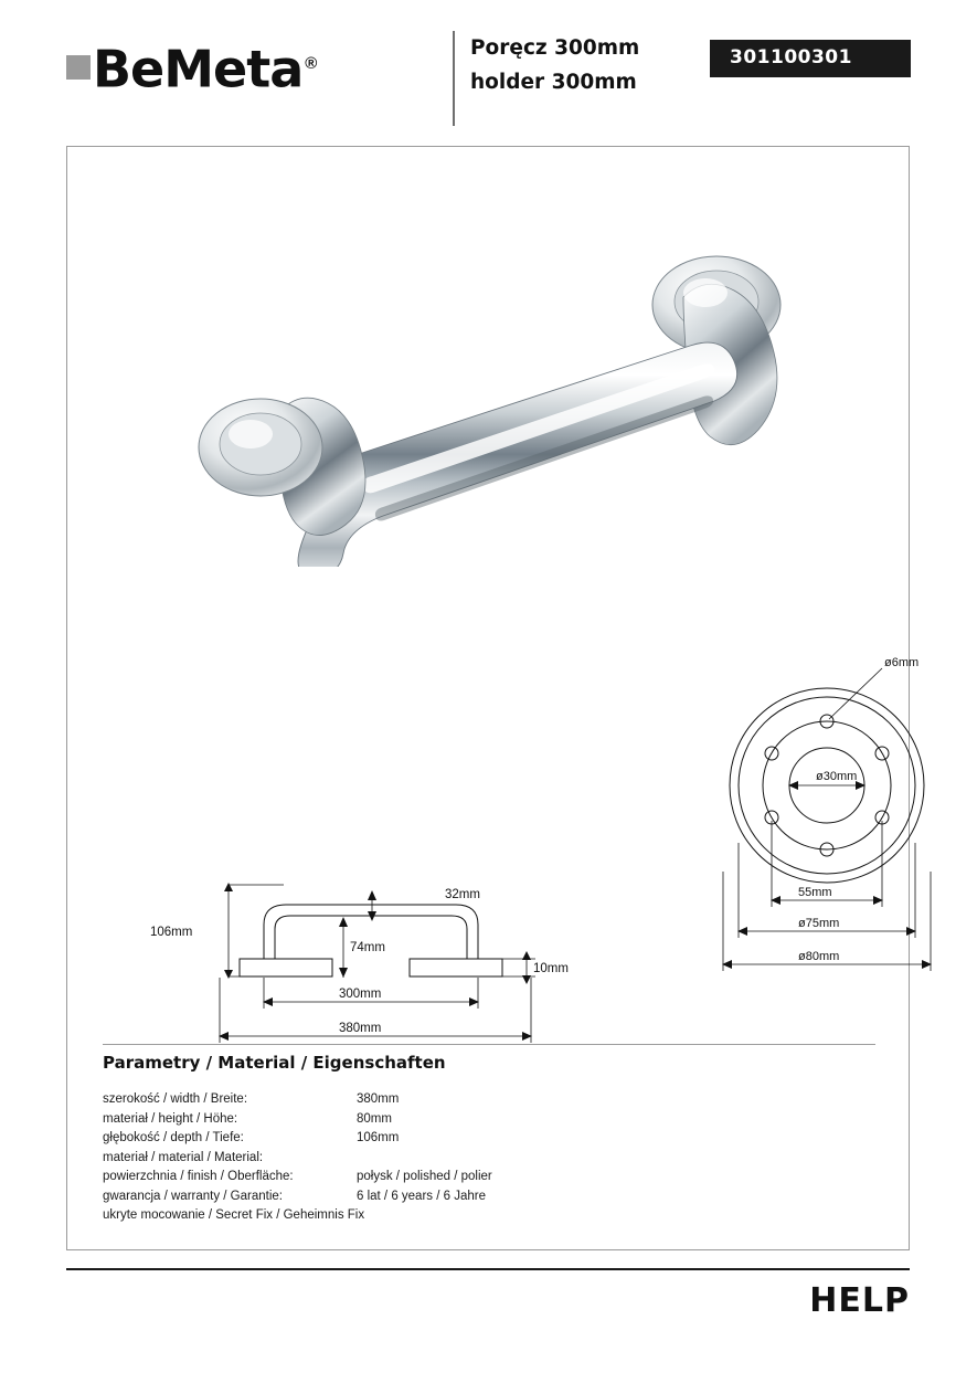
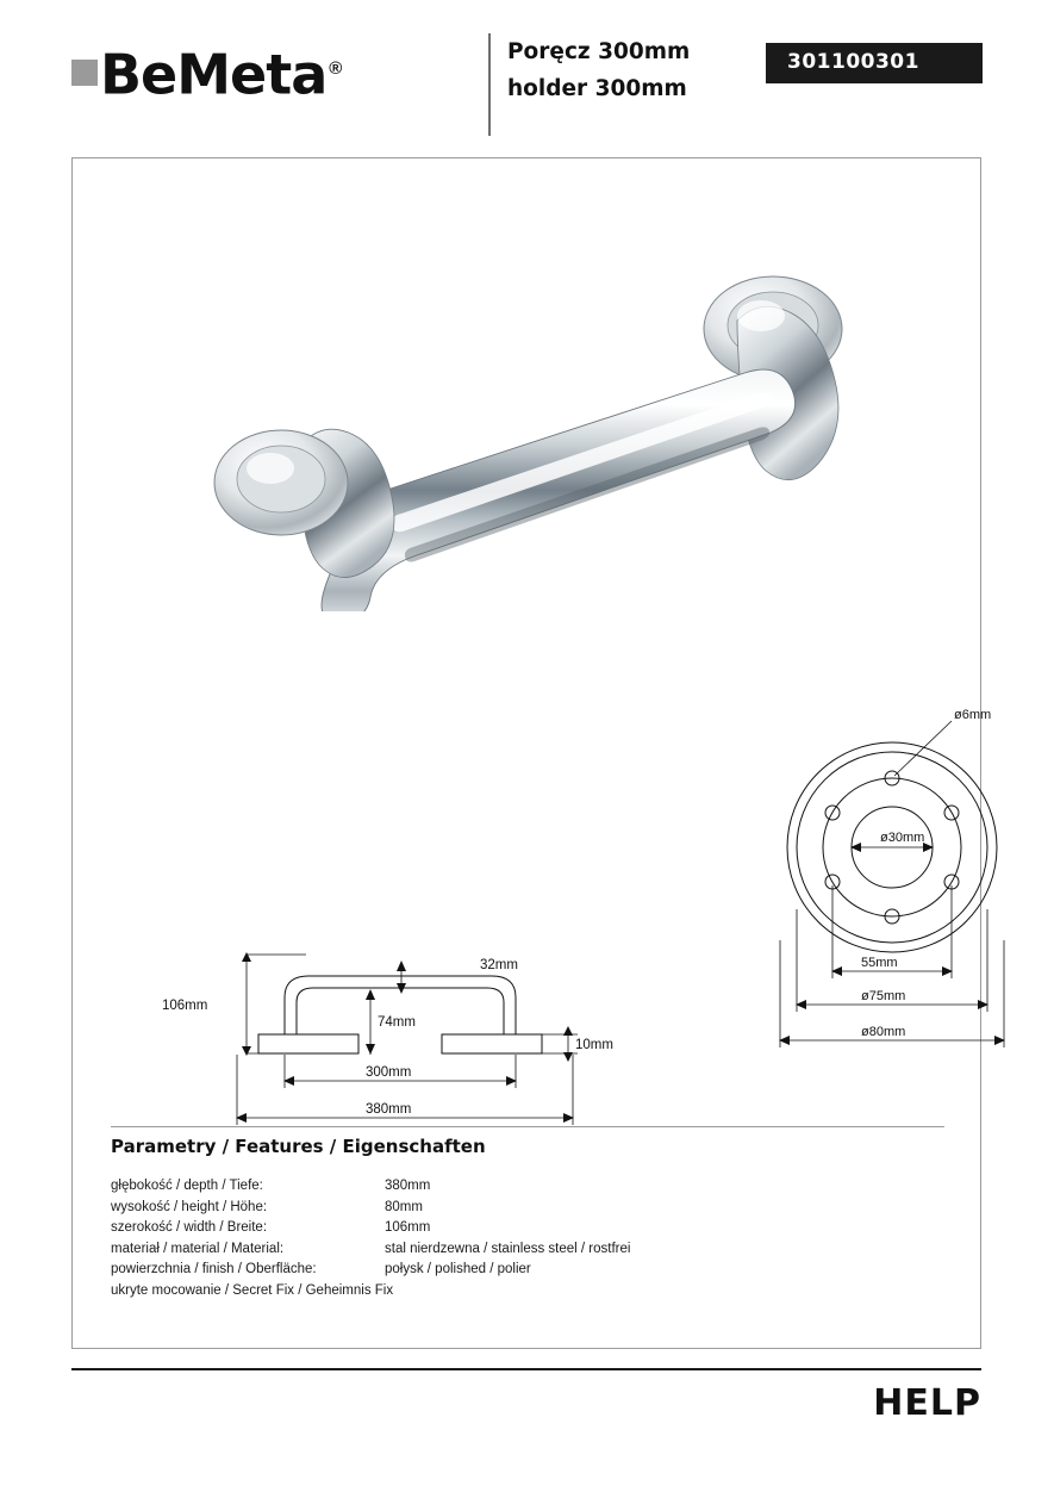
  BeMeta®
  Poręcz 300mm
  holder 300mm
  301100301
  106mm
  32mm
  74mm
  10mm
  300mm
  380mm
  ø6mm
  ø30mm
  55mm
  ø75mm
  ø80mm
- Parametry / Material / Eigenschaften
+ Parametry / Features / Eigenschaften
- szerokość / width / Breite:
+ głębokość / depth / Tiefe:
  380mm
- materiał / height / Höhe:
+ wysokość / height / Höhe:
  80mm
- głębokość / depth / Tiefe:
+ szerokość / width / Breite:
  106mm
  materiał / material / Material:
+ stal nierdzewna / stainless steel / rostfrei
  powierzchnia / finish / Oberfläche:
  połysk / polished / polier
- gwarancja / warranty / Garantie:
- 6 lat / 6 years / 6 Jahre
  ukryte mocowanie / Secret Fix / Geheimnis Fix
  HELP
